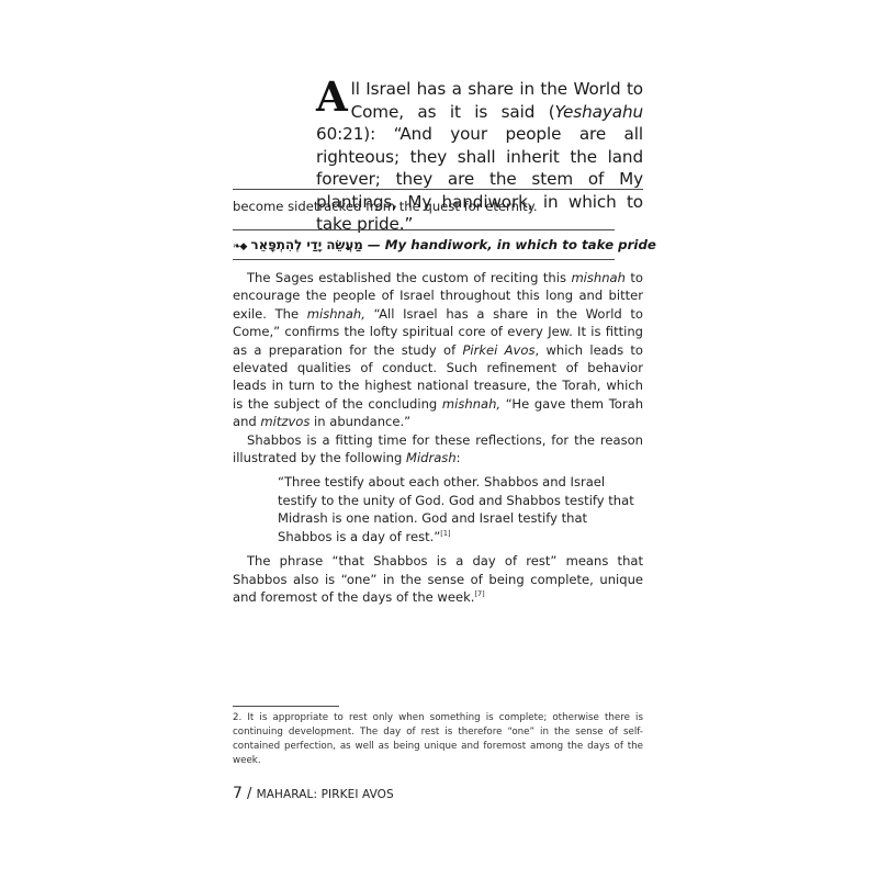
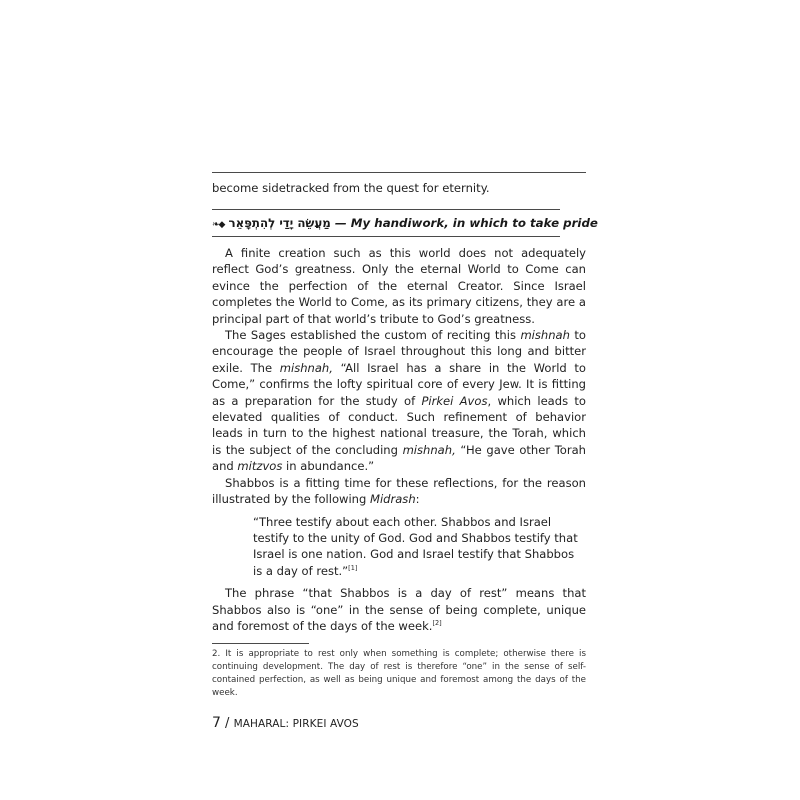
- A
- ll Israel has a share in the World to Come, as it is said (Yeshayahu 60:21): “And your people are all righteous; they shall inherit the land forever; they are the stem of My plantings, My handiwork, in which to take pride.”
  become sidetracked from the quest for eternity.
  ❧◆ מַעֲשֵׂה יָדַי לְהִתְפָּאֵר — My handiwork, in which to take pride
+ A finite creation such as this world does not adequately reflect God’s greatness. Only the eternal World to Come can evince the perfection of the eternal Creator. Since Israel completes the World to Come, as its primary citizens, they are a principal part of that world’s tribute to God’s greatness.
- The Sages established the custom of reciting this mishnah to encourage the people of Israel throughout this long and bitter exile. The mishnah, “All Israel has a share in the World to Come,” confirms the lofty spiritual core of every Jew. It is fitting as a preparation for the study of Pirkei Avos, which leads to elevated qualities of conduct. Such refinement of behavior leads in turn to the highest national treasure, the Torah, which is the subject of the concluding mishnah, “He gave them Torah and mitzvos in abundance.”
+ The Sages established the custom of reciting this mishnah to encourage the people of Israel throughout this long and bitter exile. The mishnah, “All Israel has a share in the World to Come,” confirms the lofty spiritual core of every Jew. It is fitting as a preparation for the study of Pirkei Avos, which leads to elevated qualities of conduct. Such refinement of behavior leads in turn to the highest national treasure, the Torah, which is the subject of the concluding mishnah, “He gave other Torah and mitzvos in abundance.”
  Shabbos is a fitting time for these reflections, for the reason illustrated by the following Midrash:
- “Three testify about each other. Shabbos and Israel testify to the unity of God. God and Shabbos testify that Midrash is one nation. God and Israel testify that Shabbos is a day of rest.”[1]
+ “Three testify about each other. Shabbos and Israel testify to the unity of God. God and Shabbos testify that Israel is one nation. God and Israel testify that Shabbos is a day of rest.”[1]
- The phrase “that Shabbos is a day of rest” means that Shabbos also is “one” in the sense of being complete, unique and foremost of the days of the week.[7]
+ The phrase “that Shabbos is a day of rest” means that Shabbos also is “one” in the sense of being complete, unique and foremost of the days of the week.[2]
  2. It is appropriate to rest only when something is complete; otherwise there is continuing development. The day of rest is therefore “one” in the sense of self-contained perfection, as well as being unique and foremost among the days of the week.
  7 / MAHARAL: PIRKEI AVOS
